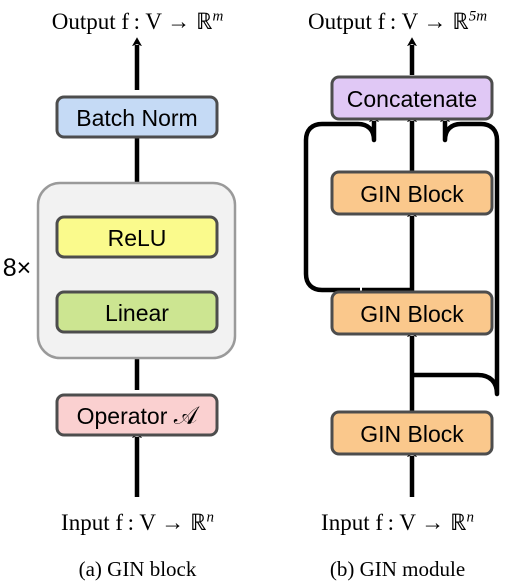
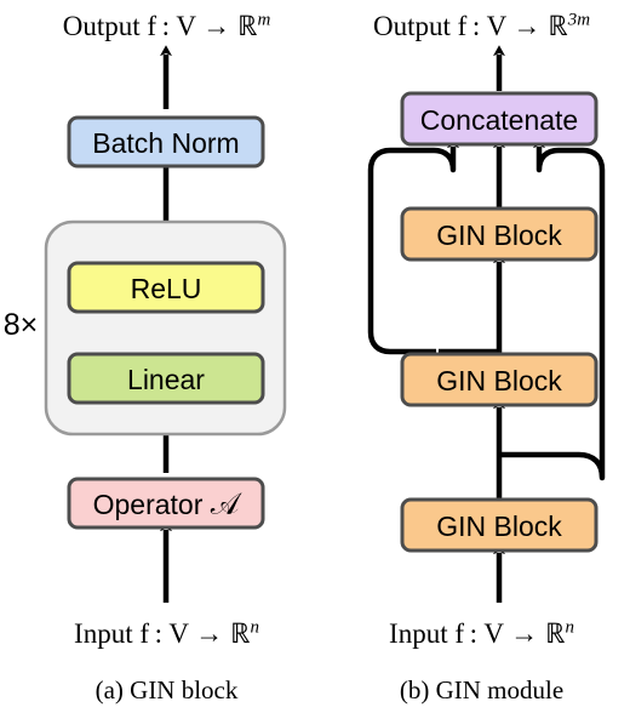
  Output f : V → ℝm
  Batch Norm
  8×
  ReLU
  Linear
  Operator 𝒜
  Input f : V → ℝn
  (a) GIN block
- Output f : V → ℝ5m
+ Output f : V → ℝ3m
  Concatenate
  GIN Block
  GIN Block
  GIN Block
  Input f : V → ℝn
  (b) GIN module
